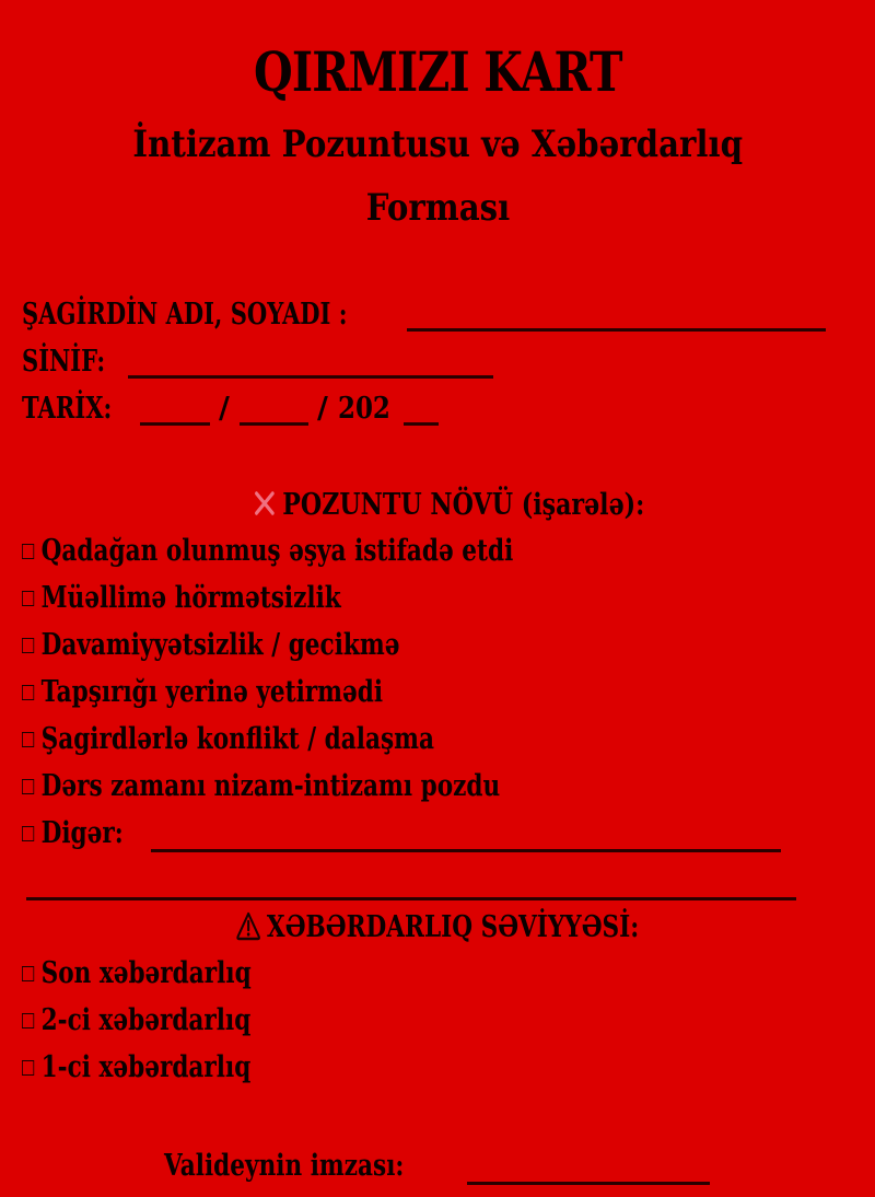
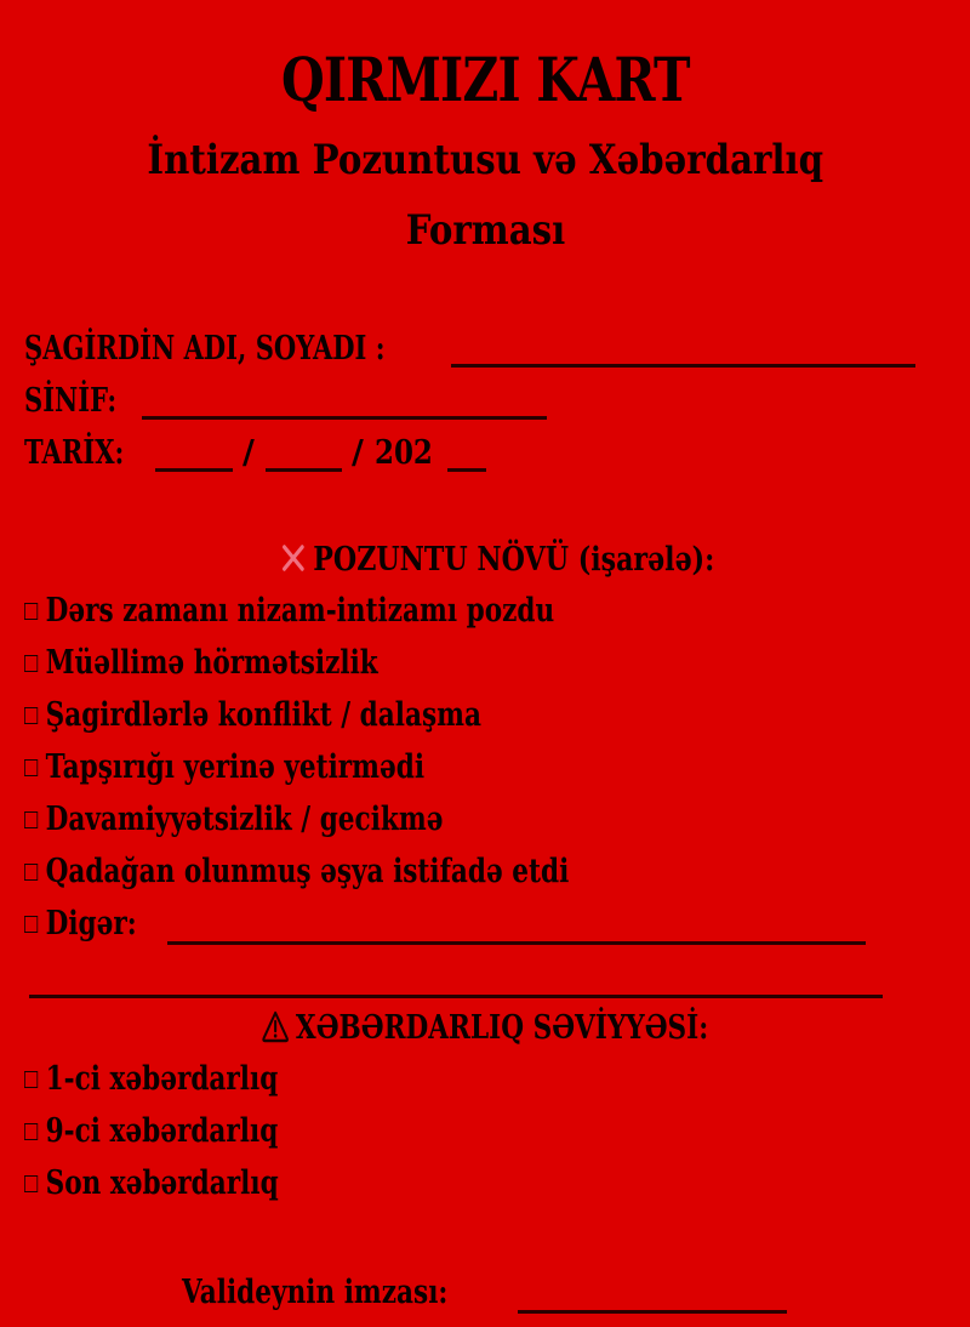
  QIRMIZI KART
  İntizam Pozuntusu və Xəbərdarlıq
  Forması
  ŞAGİRDİN ADI, SOYADI :
  SİNİF:
  TARİX:
  /
  / 202
  POZUNTU NÖVÜ (işarələ):
- Qadağan olunmuş əşya istifadə etdi
+ Dərs zamanı nizam-intizamı pozdu
  Müəllimə hörmətsizlik
- Davamiyyətsizlik / gecikmə
+ Şagirdlərlə konflikt / dalaşma
  Tapşırığı yerinə yetirmədi
- Şagirdlərlə konflikt / dalaşma
+ Davamiyyətsizlik / gecikmə
- Dərs zamanı nizam-intizamı pozdu
+ Qadağan olunmuş əşya istifadə etdi
  Digər:
  XƏBƏRDARLIQ SƏVİYYƏSİ:
- Son xəbərdarlıq
+ 1-ci xəbərdarlıq
- 2-ci xəbərdarlıq
+ 9-ci xəbərdarlıq
- 1-ci xəbərdarlıq
+ Son xəbərdarlıq
  Validеynin imzası:
